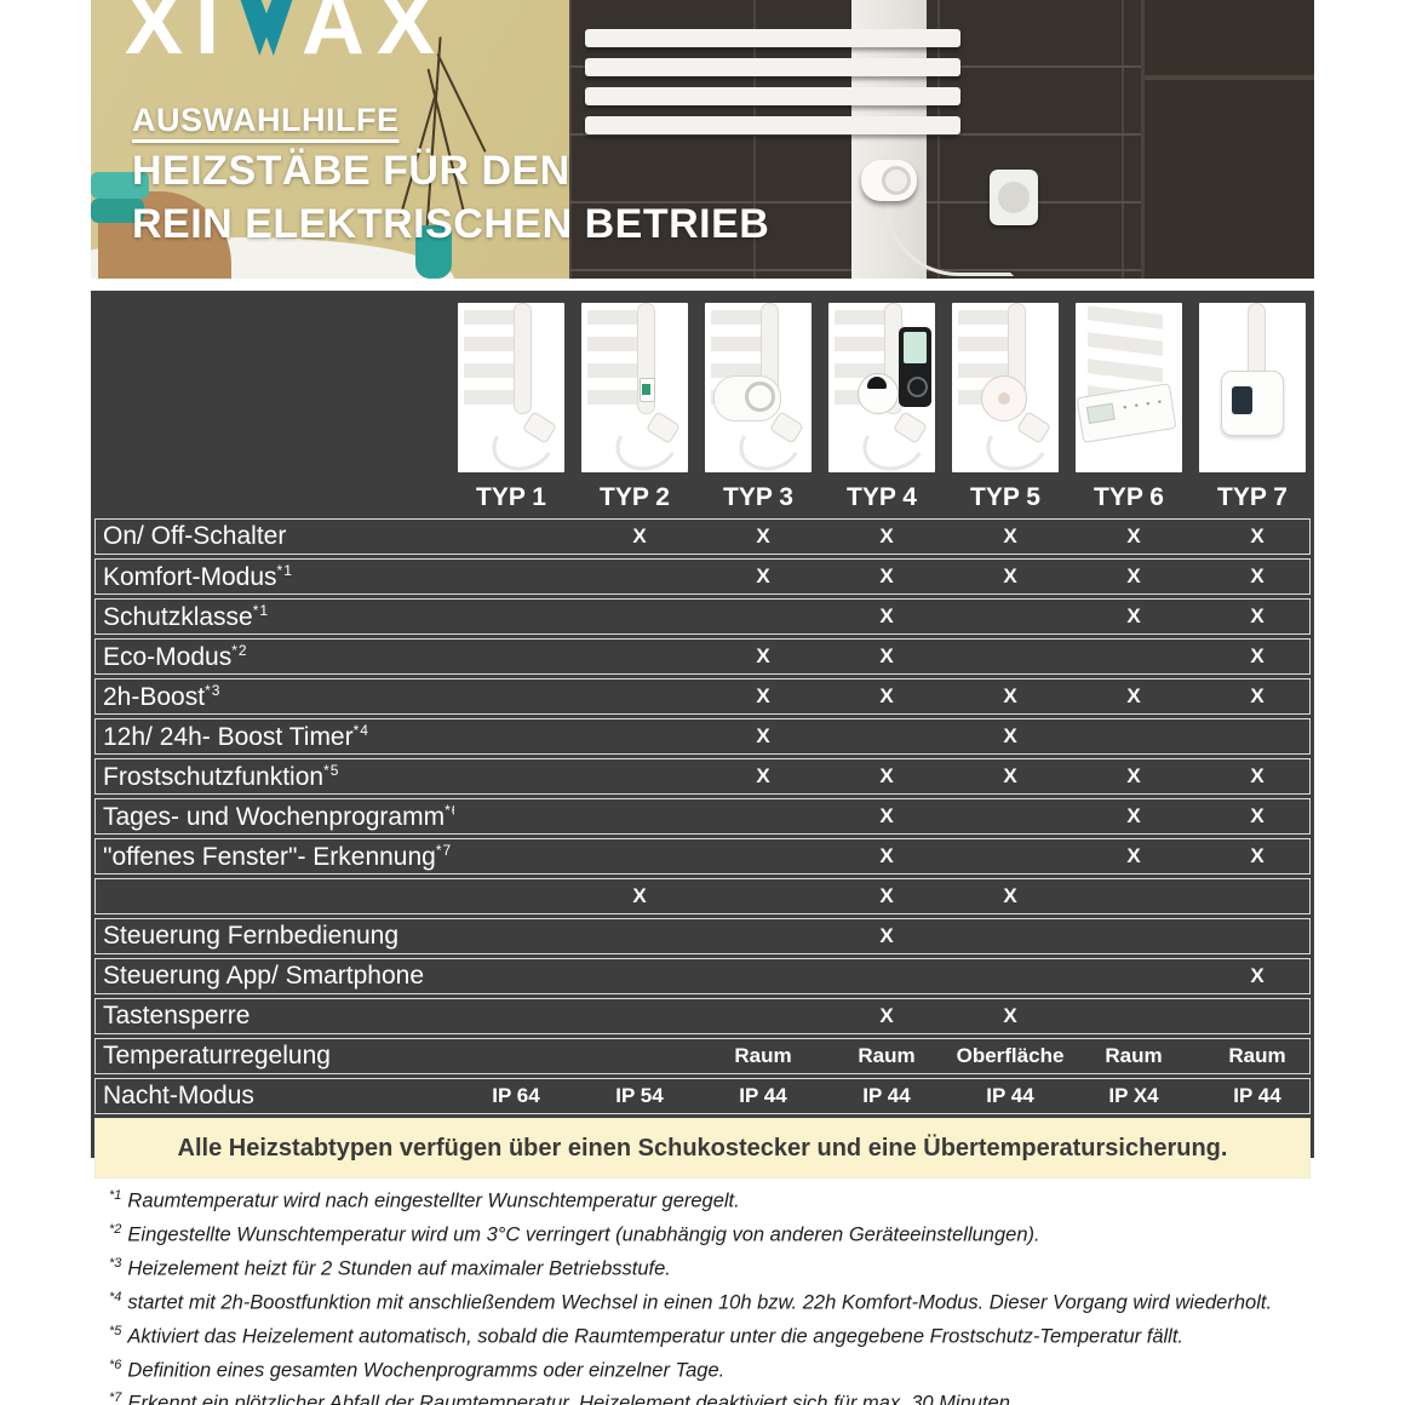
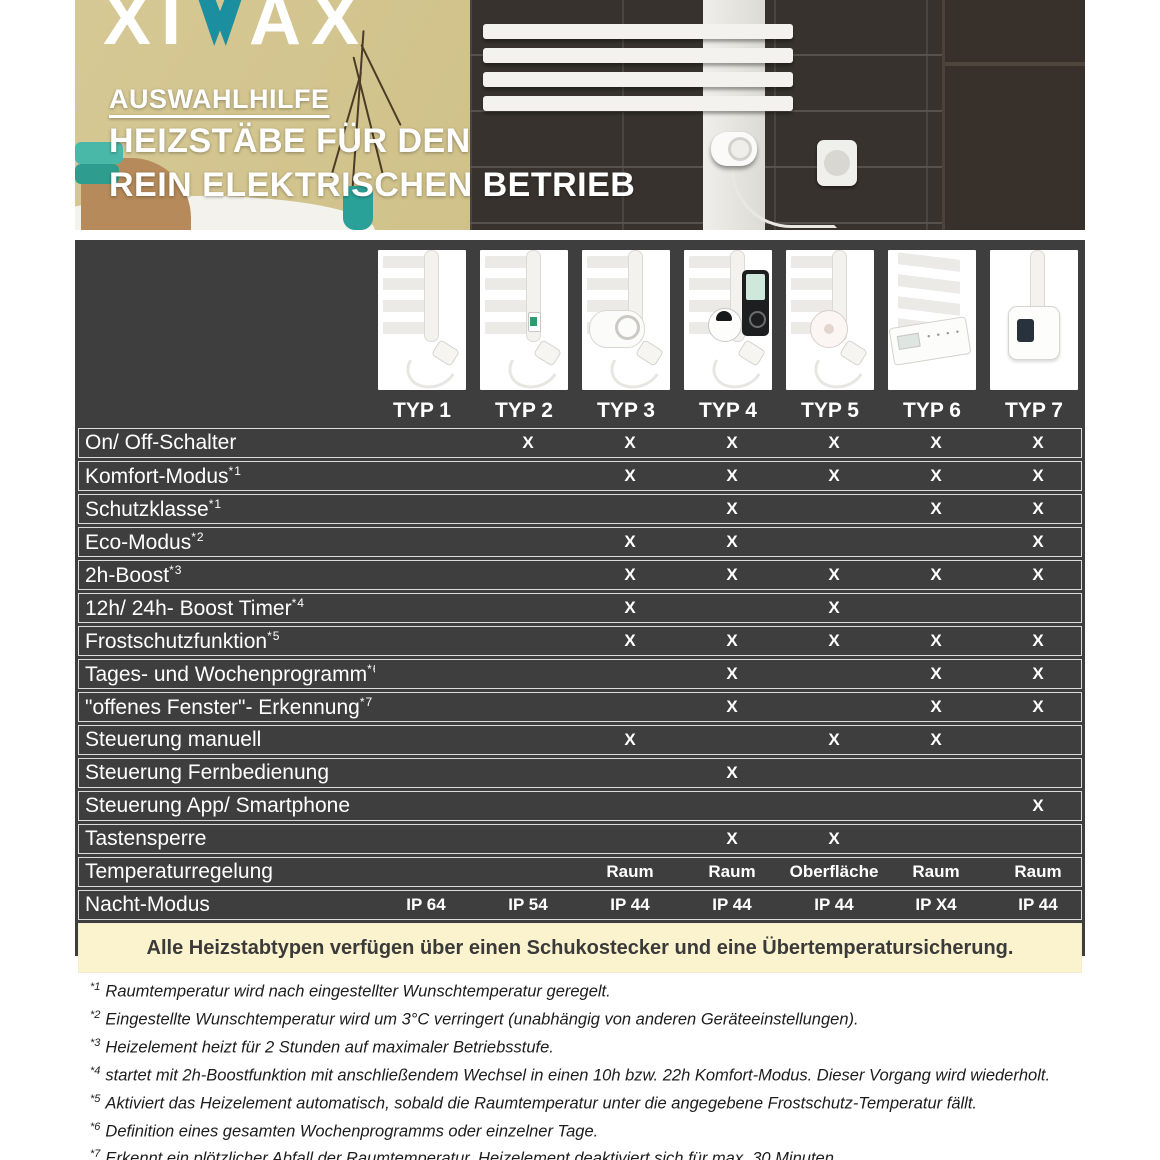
  XI
  AX
  AUSWAHLHILFE
  HEIZSTÄBE FÜR DEN
  REIN ELEKTRISCHEN BETRIEB
  TYP 1
  TYP 2
  TYP 3
  TYP 4
  TYP 5
  TYP 6
  TYP 7
  On/ Off-Schalter
  X
  X
  X
  X
  X
  X
  Komfort-Modus*1
  X
  X
  X
  X
  X
  Schutzklasse*1
  X
  X
  X
  Eco-Modus*2
  X
  X
  X
  2h-Boost*3
  X
  X
  X
  X
  X
  12h/ 24h- Boost Timer*4
  X
  X
  Frostschutzfunktion*5
  X
  X
  X
  X
  X
  Tages- und Wochenprogramm*
  X
  X
  X
  "offenes Fenster"- Erkennung*7
  X
  X
  X
+ Steuerung manuell
  X
  X
  X
  Steuerung Fernbedienung
  X
  Steuerung App/ Smartphone
  X
  Tastensperre
  X
  X
  Temperaturregelung
  Raum
  Raum
  Oberfläche
  Raum
  Raum
  Nacht-Modus
  IP 64
  IP 54
  IP 44
  IP 44
  IP 44
  IP X4
  IP 44
  Alle Heizstabtypen verfügen über einen Schukostecker und eine Übertemperatursicherung.
  *1 Raumtemperatur wird nach eingestellter Wunschtemperatur geregelt.
  *2 Eingestellte Wunschtemperatur wird um 3°C verringert (unabhängig von anderen Geräteeinstellungen).
  *3 Heizelement heizt für 2 Stunden auf maximaler Betriebsstufe.
  *4 startet mit 2h-Boostfunktion mit anschließendem Wechsel in einen 10h bzw. 22h Komfort-Modus. Dieser Vorgang wird wiederholt.
  *5 Aktiviert das Heizelement automatisch, sobald die Raumtemperatur unter die angegebene Frostschutz-Temperatur fällt.
  *6 Definition eines gesamten Wochenprogramms oder einzelner Tage.
  *7 Erkennt ein plötzlicher Abfall der Raumtemperatur, Heizelement deaktiviert sich für max. 30 Minuten.
